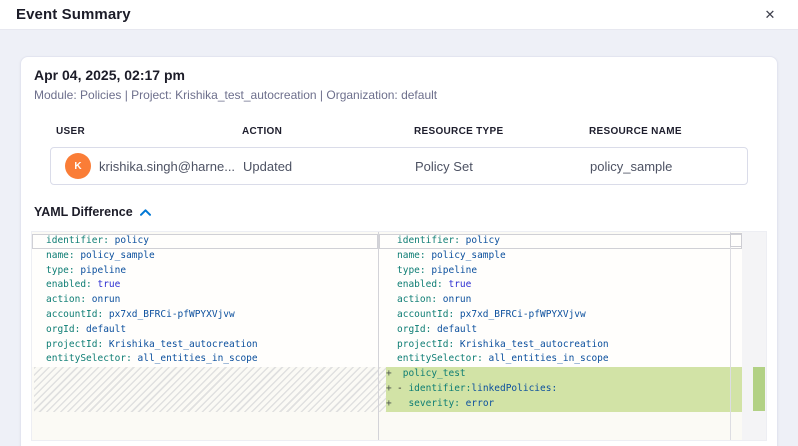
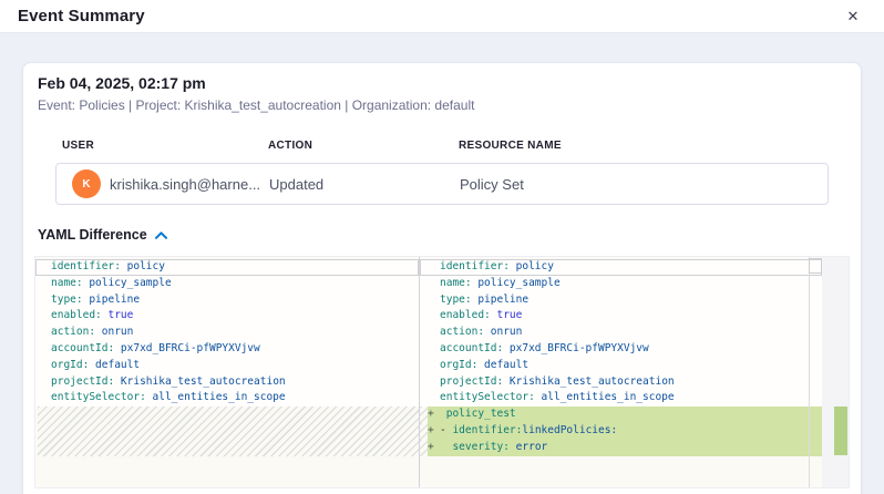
  Event Summary
  ✕
- Apr 04, 2025, 02:17 pm
+ Feb 04, 2025, 02:17 pm
- Module: Policies | Project: Krishika_test_autocreation | Organization: default
+ Event: Policies | Project: Krishika_test_autocreation | Organization: default
  USER
  ACTION
- RESOURCE TYPE
  RESOURCE NAME
  K
  krishika.singh@harne...
  Updated
  Policy Set
- policy_sample
  YAML Difference
  identifier: policy
  name: policy_sample
  type: pipeline
  enabled: true
  action: onrun
  accountId: px7xd_BFRCi-pfWPYXVjvw
  orgId: default
  projectId: Krishika_test_autocreation
  entitySelector: all_entities_in_scope
  identifier: policy
  name: policy_sample
  type: pipeline
  enabled: true
  action: onrun
  accountId: px7xd_BFRCi-pfWPYXVjvw
  orgId: default
  projectId: Krishika_test_autocreation
  entitySelector: all_entities_in_scope
  +
  policy_test
  +
  - identifier:linkedPolicies:
  +
  severity: error
